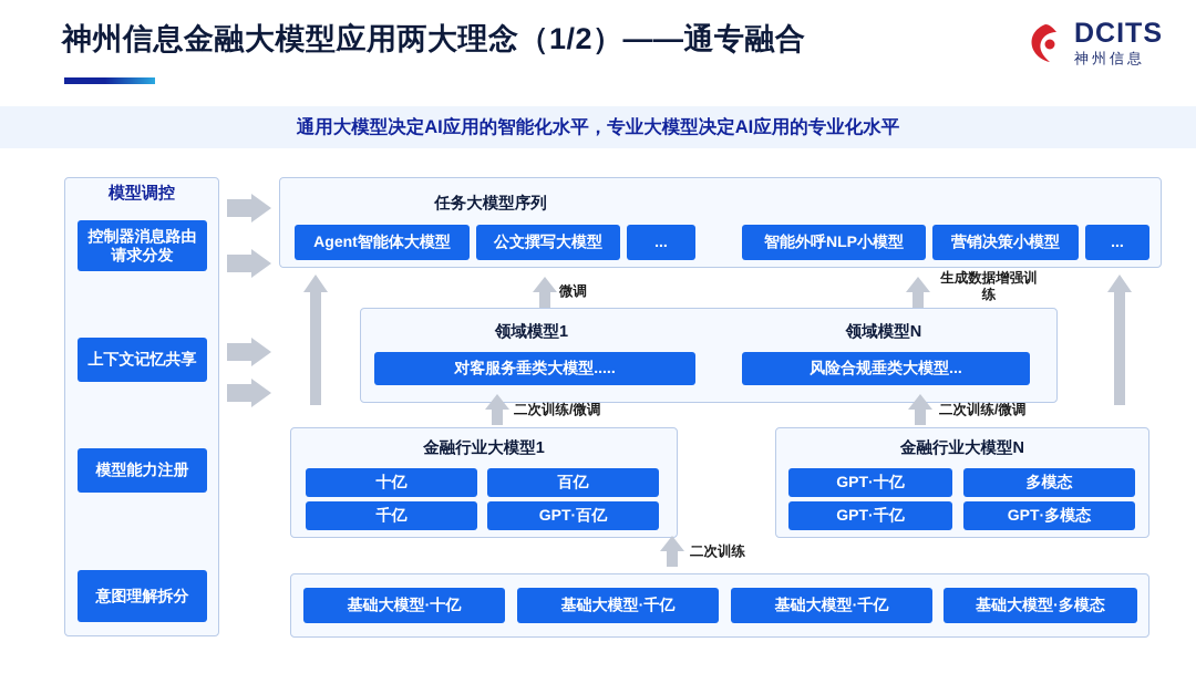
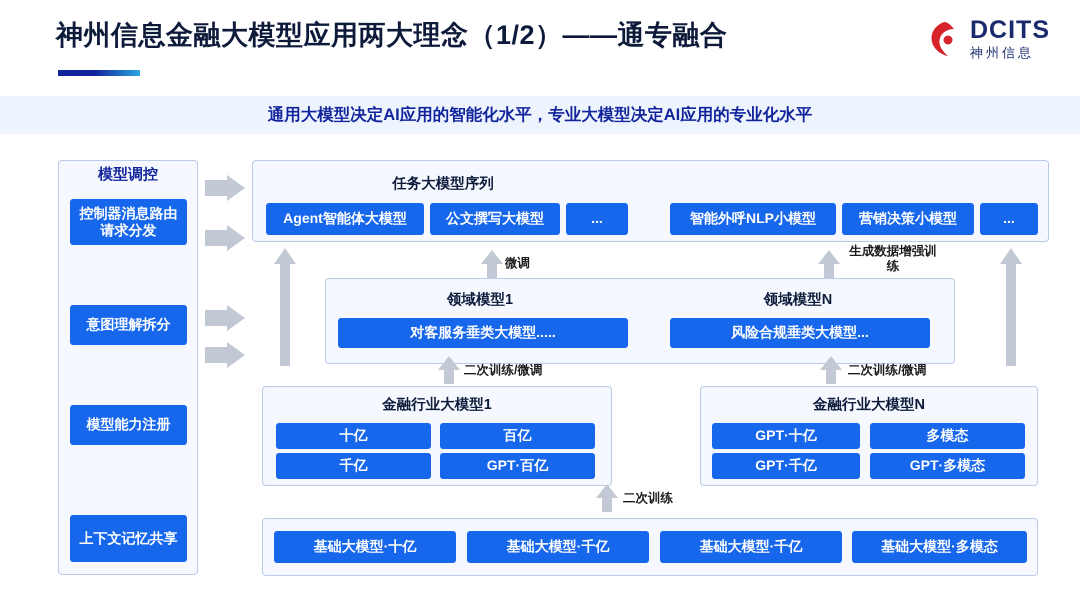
  神州信息金融大模型应用两大理念（1/2）——通专融合
  DCITS
  神州信息
  通用大模型决定AI应用的智能化水平，专业大模型决定AI应用的专业化水平
  模型调控
  控制器消息路由请求分发
- 上下文记忆共享
+ 意图理解拆分
  模型能力注册
- 意图理解拆分
+ 上下文记忆共享
  任务大模型序列
  Agent智能体大模型
  公文撰写大模型
  ...
  智能外呼NLP小模型
  营销决策小模型
  ...
  微调
  生成数据增强训练
  领域模型1
  对客服务垂类大模型.....
  领域模型N
  风险合规垂类大模型...
  二次训练/微调
  二次训练/微调
  金融行业大模型1
  十亿
  百亿
  千亿
  GPT·百亿
  金融行业大模型N
  GPT·十亿
  多模态
  GPT·千亿
  GPT·多模态
  二次训练
  基础大模型·十亿
  基础大模型·千亿
  基础大模型·千亿
  基础大模型·多模态
